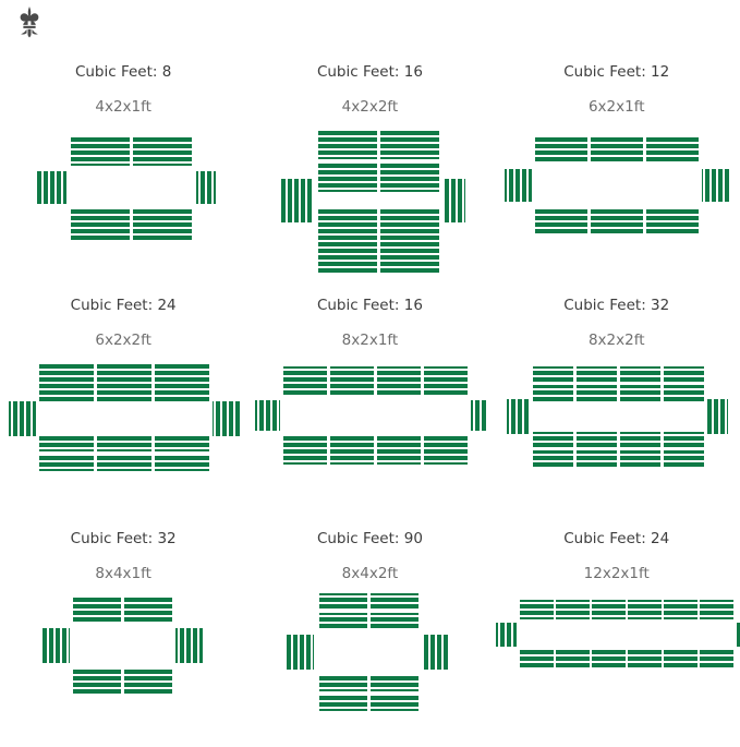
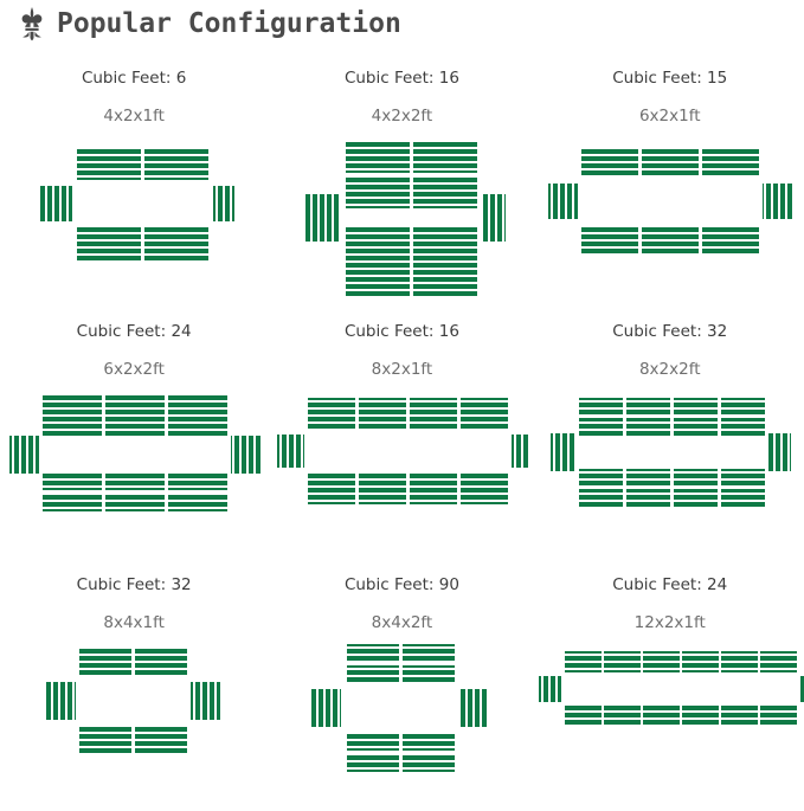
+ Popular Configuration
- Cubic Feet: 8
+ Cubic Feet: 6
  4x2x1ft
  Cubic Feet: 16
  4x2x2ft
- Cubic Feet: 12
+ Cubic Feet: 15
  6x2x1ft
  Cubic Feet: 24
  6x2x2ft
  Cubic Feet: 16
  8x2x1ft
  Cubic Feet: 32
  8x2x2ft
  Cubic Feet: 32
  8x4x1ft
  Cubic Feet: 90
  8x4x2ft
  Cubic Feet: 24
  12x2x1ft
